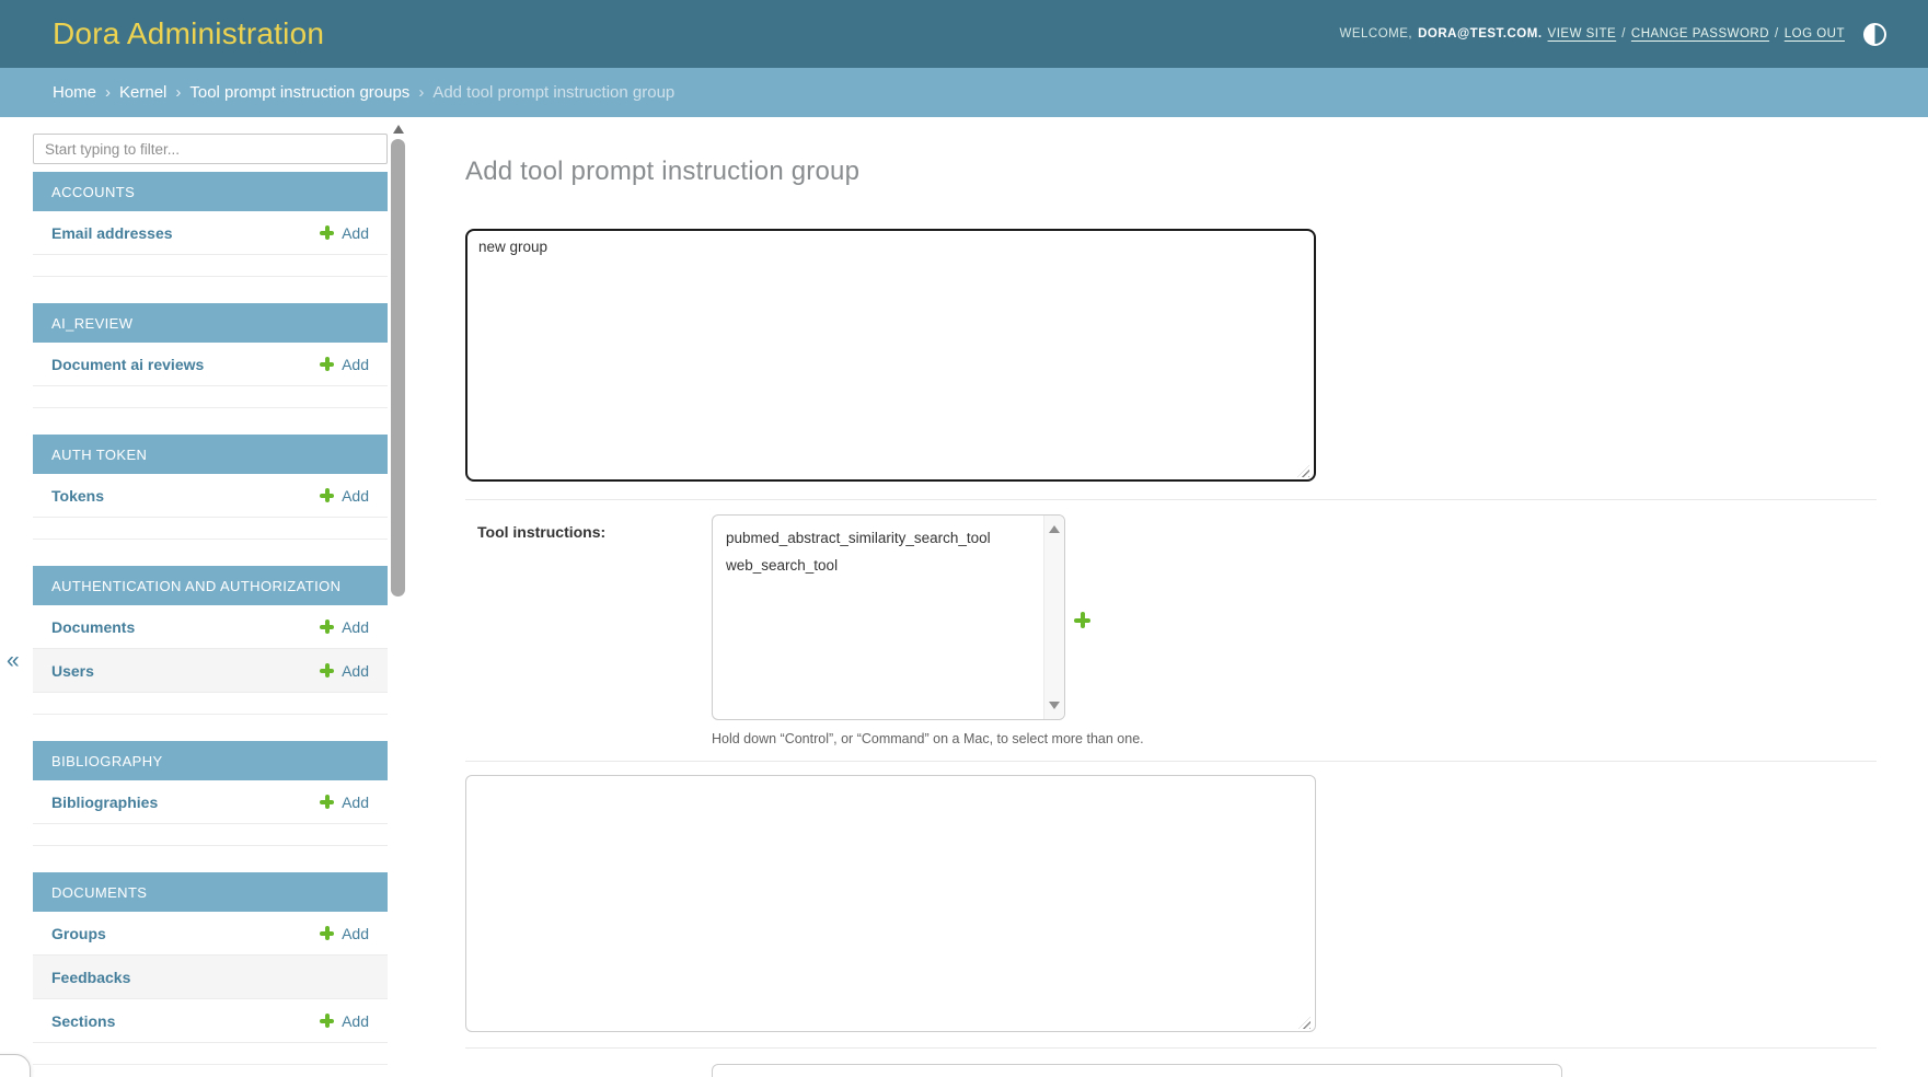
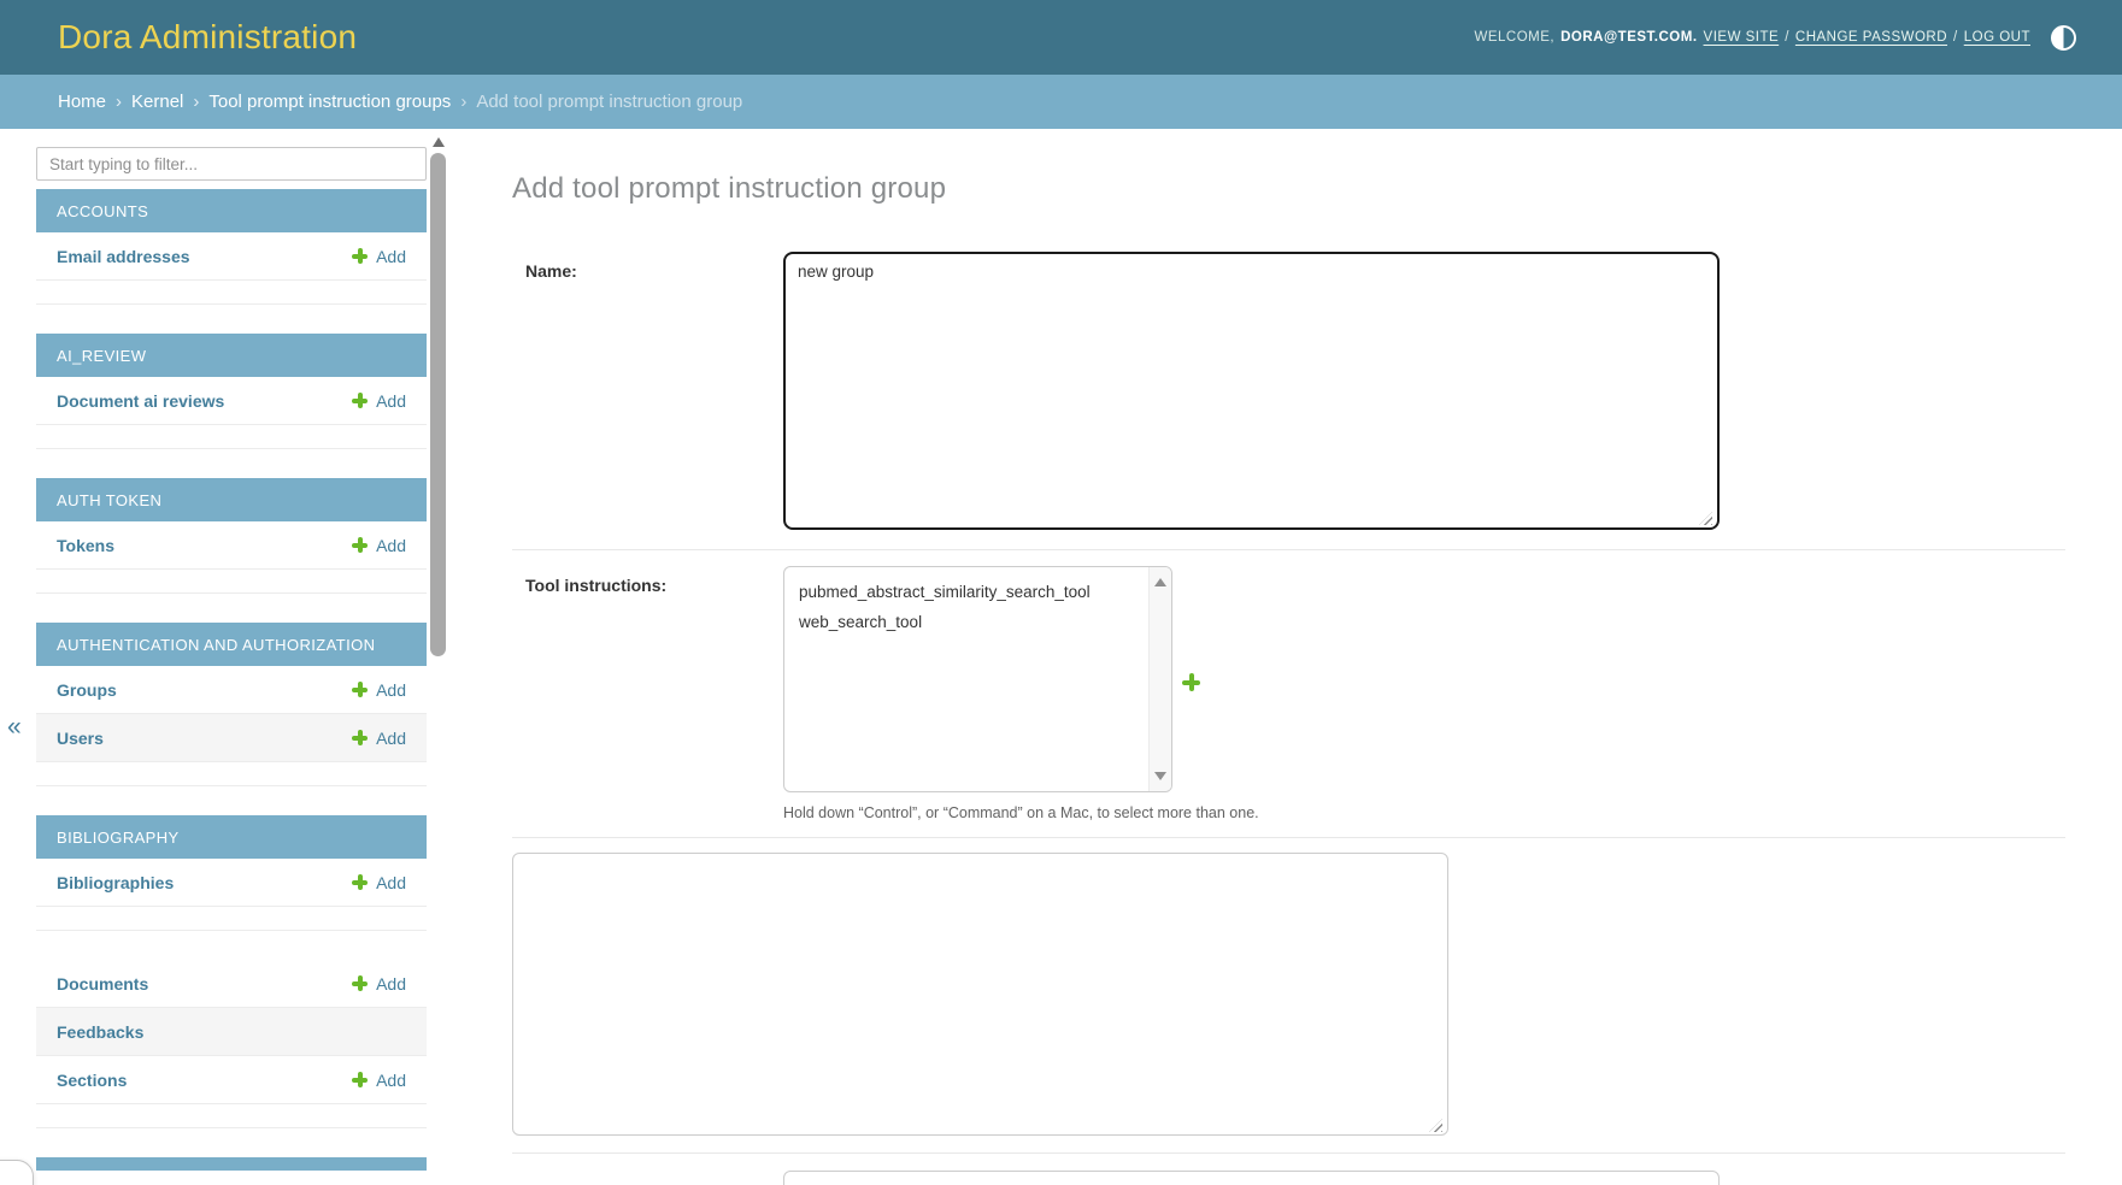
  Dora Administration
  WELCOME,
  DORA@TEST.COM.
  VIEW SITE
  /
  CHANGE PASSWORD
  /
  LOG OUT
  Home
  ›
  Kernel
  ›
  Tool prompt instruction groups
  ›
  Add tool prompt instruction group
  Start typing to filter...
  ACCOUNTS
  Email addresses
  Add
  AI_REVIEW
  Document ai reviews
  Add
  AUTH TOKEN
  Tokens
  Add
  AUTHENTICATION AND AUTHORIZATION
- Documents
+ Groups
  Add
  Users
  Add
  BIBLIOGRAPHY
  Bibliographies
  Add
- DOCUMENTS
- Groups
+ Documents
  Add
  Feedbacks
  Sections
  Add
  «
  Add tool prompt instruction group
+ Name:
  new group
  Tool instructions:
  pubmed_abstract_similarity_search_tool
  web_search_tool
  Hold down “Control”, or “Command” on a Mac, to select more than one.
